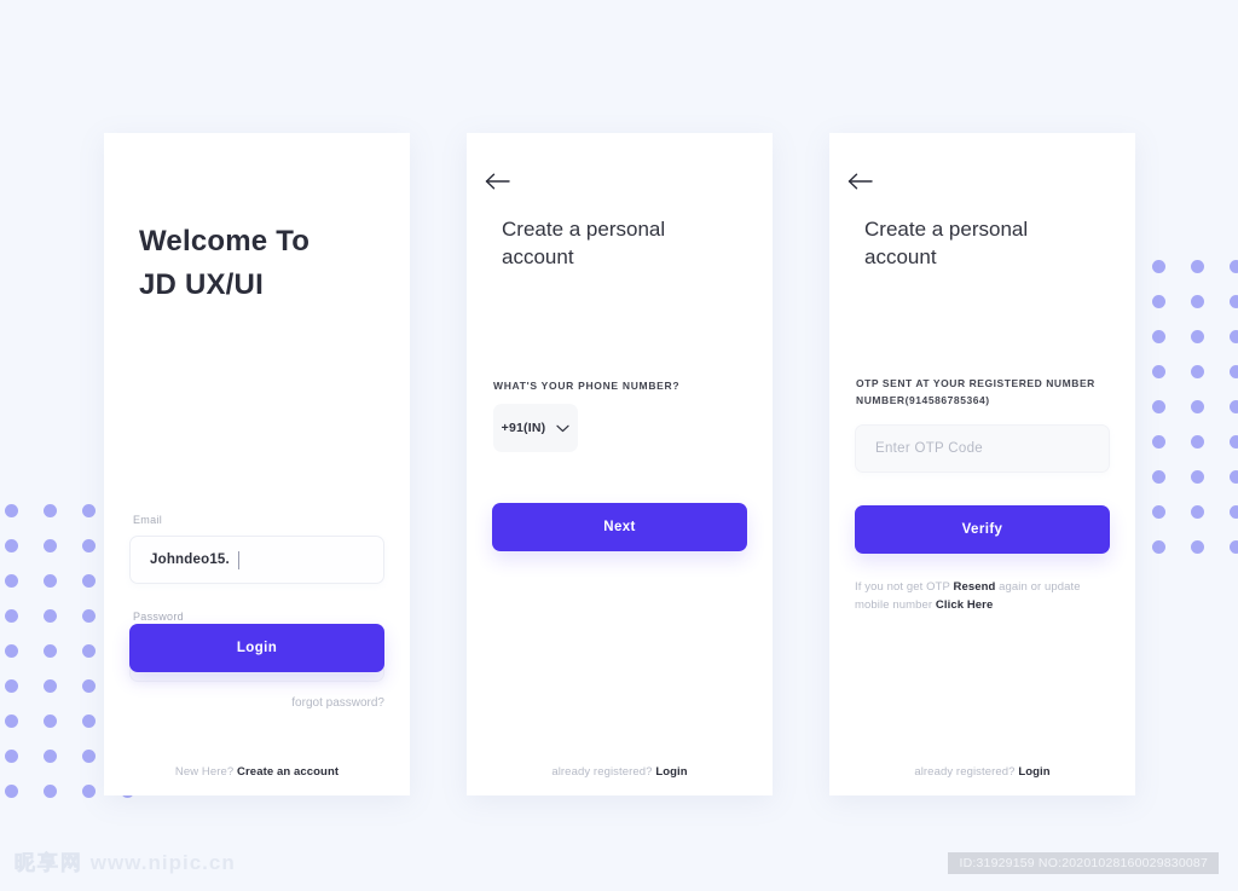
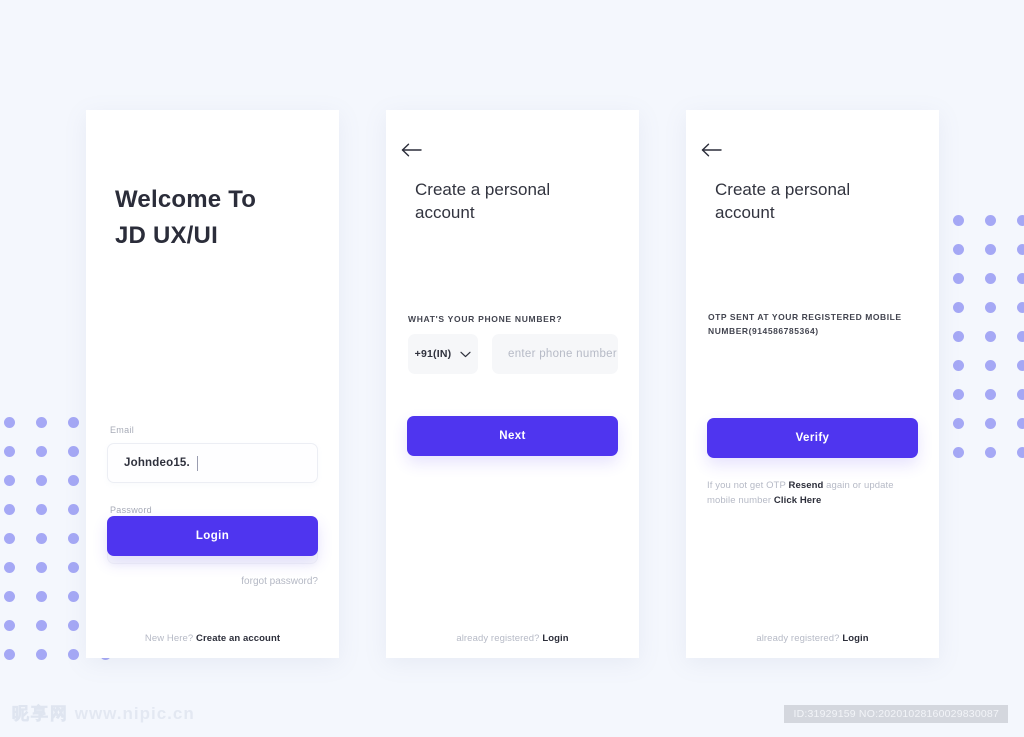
  Welcome To
  JD UX/UI
  Email
  Johndeo15.
  Password
  forgot password?
  Login
  New Here? Create an account
  Create a personal
  account
  WHAT'S YOUR PHONE NUMBER?
  +91(IN)
+ enter phone number
  Next
  already registered? Login
  Create a personal
  account
- OTP SENT AT YOUR REGISTERED NUMBER NUMBER(914586785364)
+ OTP SENT AT YOUR REGISTERED MOBILE NUMBER(914586785364)
- Enter OTP Code
  Verify
  If you not get OTP Resend again or update mobile number Click Here
  already registered? Login
  ID:31929159 NO:20201028160029830087
